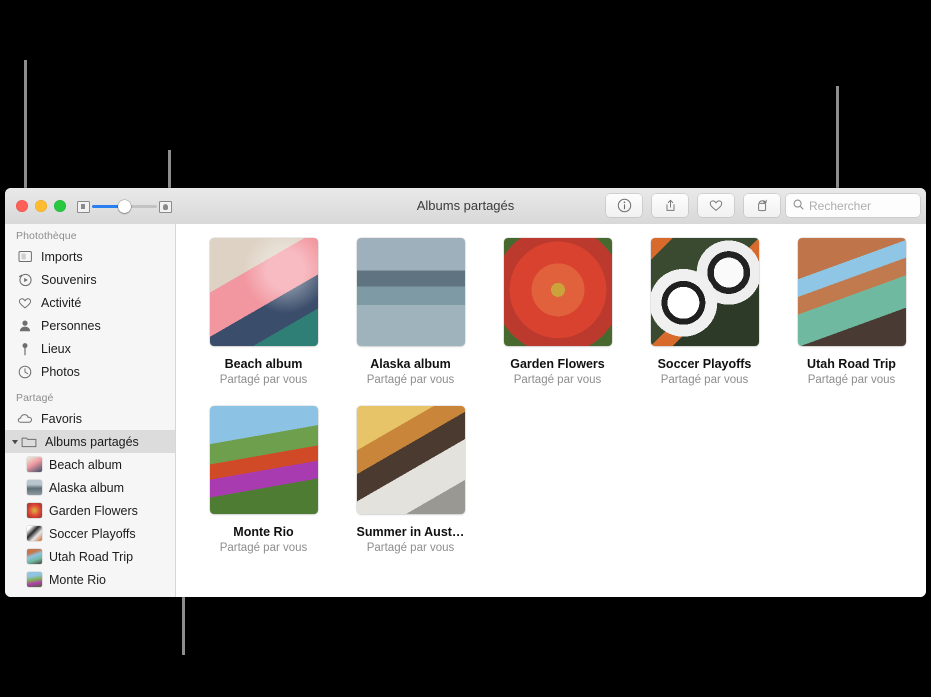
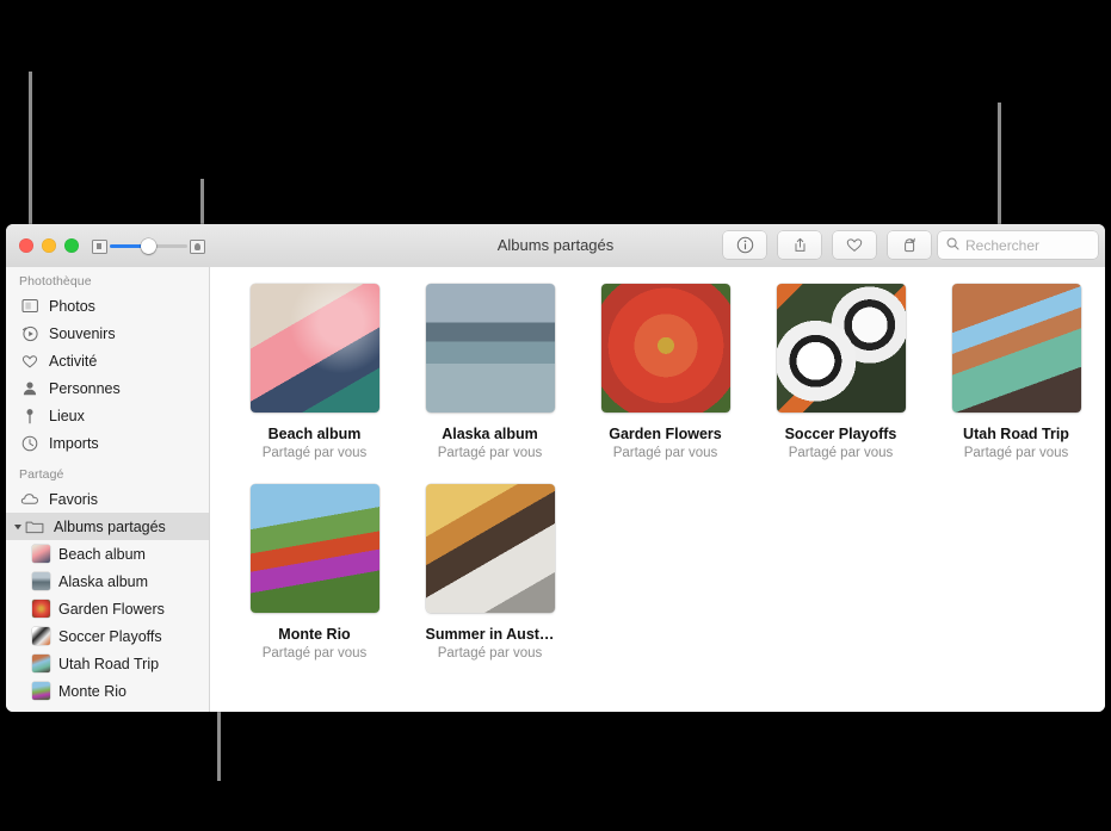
  Albums partagés
  Rechercher
  Photothèque
- Imports
+ Photos
  Souvenirs
  Activité
  Personnes
  Lieux
- Photos
+ Imports
  Partagé
  Favoris
  Albums partagés
  Beach album
  Alaska album
  Garden Flowers
  Soccer Playoffs
  Utah Road Trip
  Monte Rio
  Beach album
  Partagé par vous
  Alaska album
  Partagé par vous
  Garden Flowers
  Partagé par vous
  Soccer Playoffs
  Partagé par vous
  Utah Road Trip
  Partagé par vous
  Monte Rio
  Partagé par vous
  Summer in Aust…
  Partagé par vous
